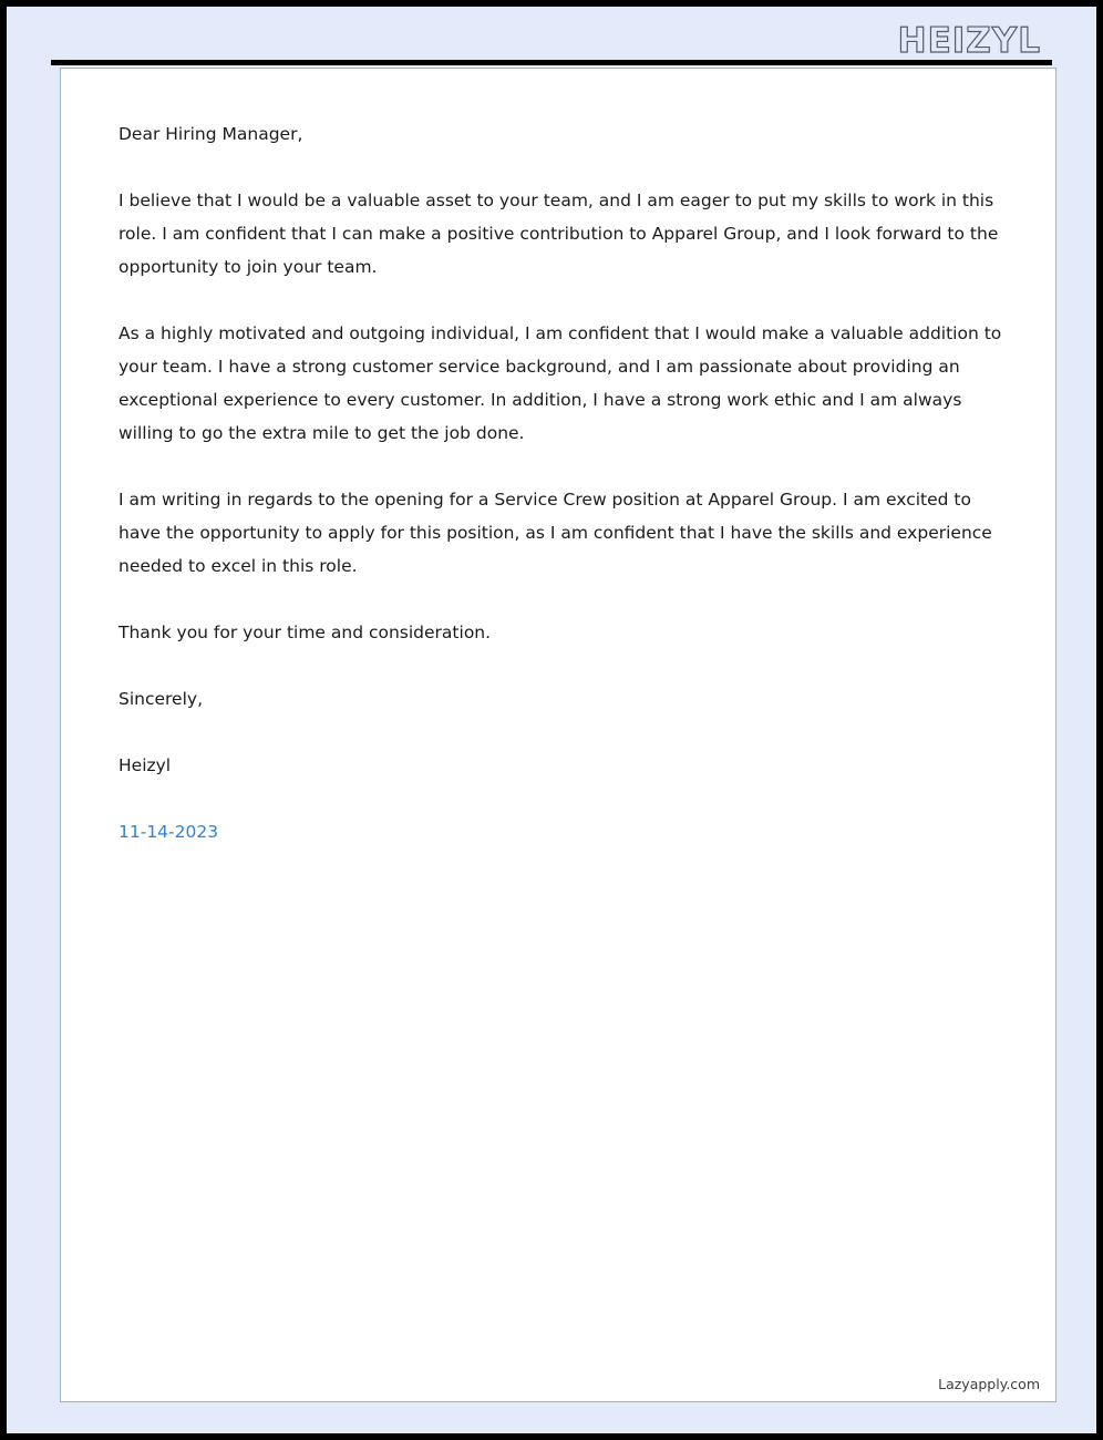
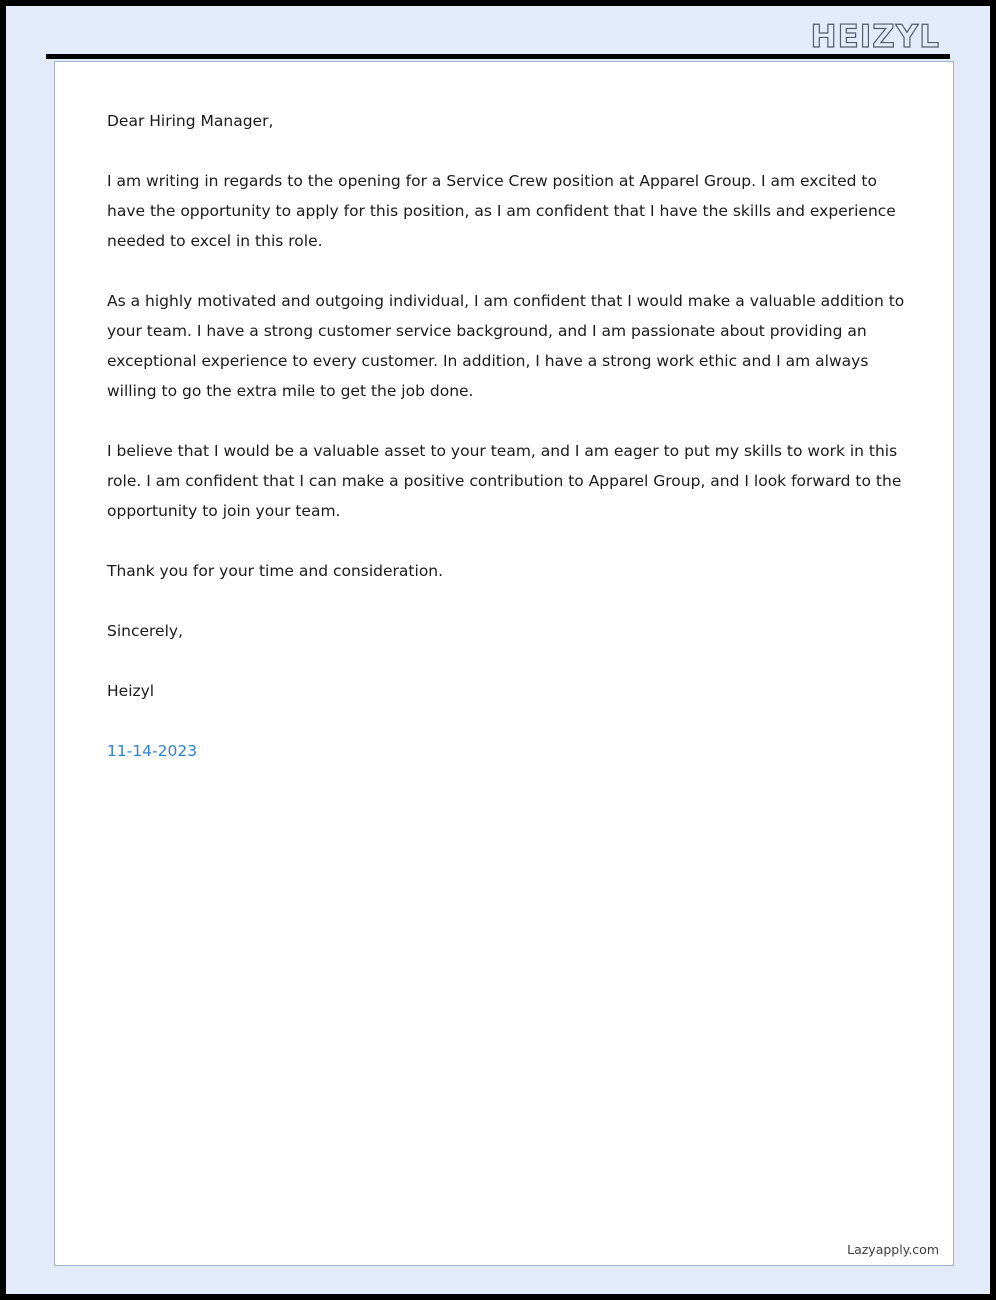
  HEIZYL
  Dear Hiring Manager,
- I believe that I would be a valuable asset to your team, and I am eager to put my skills to work in this role. I am confident that I can make a positive contribution to Apparel Group, and I look forward to the opportunity to join your team.
+ I am writing in regards to the opening for a Service Crew position at Apparel Group. I am excited to have the opportunity to apply for this position, as I am confident that I have the skills and experience needed to excel in this role.
  As a highly motivated and outgoing individual, I am confident that I would make a valuable addition to your team. I have a strong customer service background, and I am passionate about providing an exceptional experience to every customer. In addition, I have a strong work ethic and I am always willing to go the extra mile to get the job done.
- I am writing in regards to the opening for a Service Crew position at Apparel Group. I am excited to have the opportunity to apply for this position, as I am confident that I have the skills and experience needed to excel in this role.
+ I believe that I would be a valuable asset to your team, and I am eager to put my skills to work in this role. I am confident that I can make a positive contribution to Apparel Group, and I look forward to the opportunity to join your team.
  Thank you for your time and consideration.
  Sincerely,
  Heizyl
  11-14-2023
  Lazyapply.com
